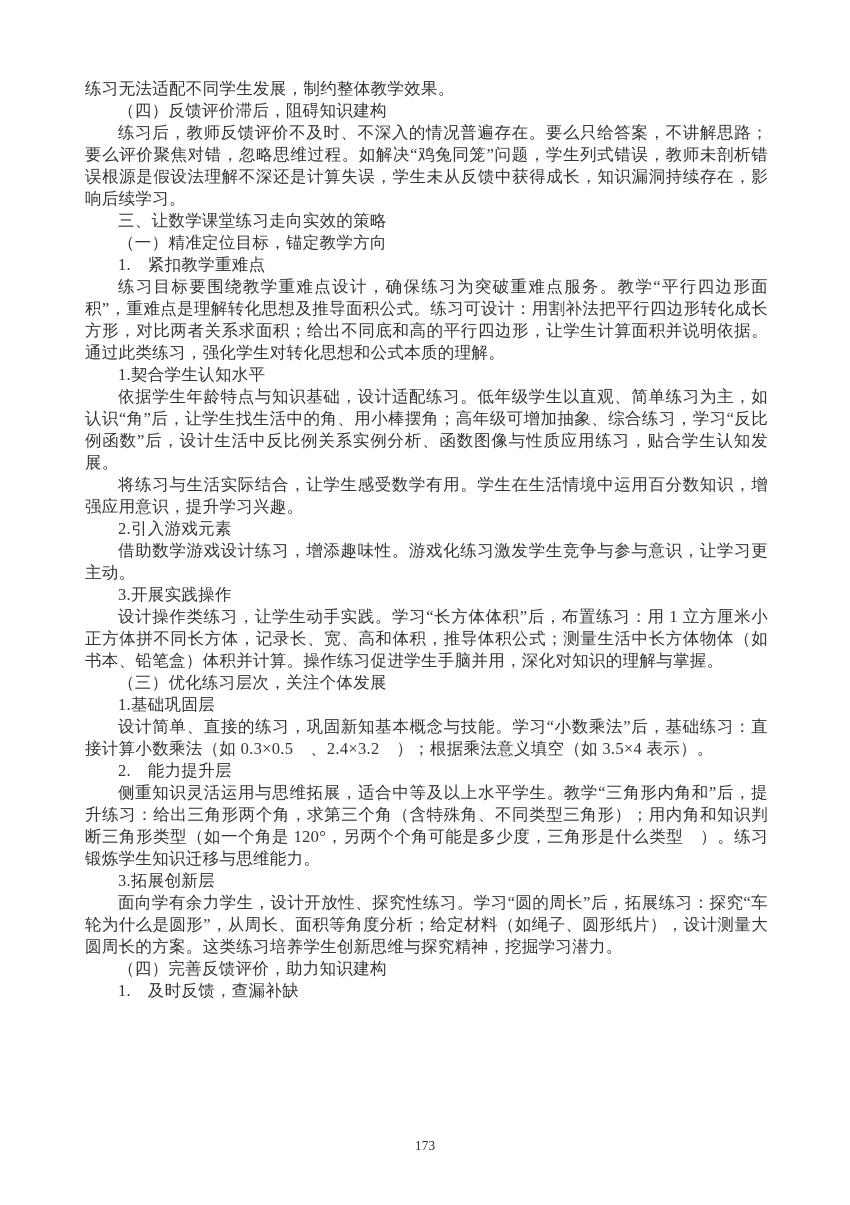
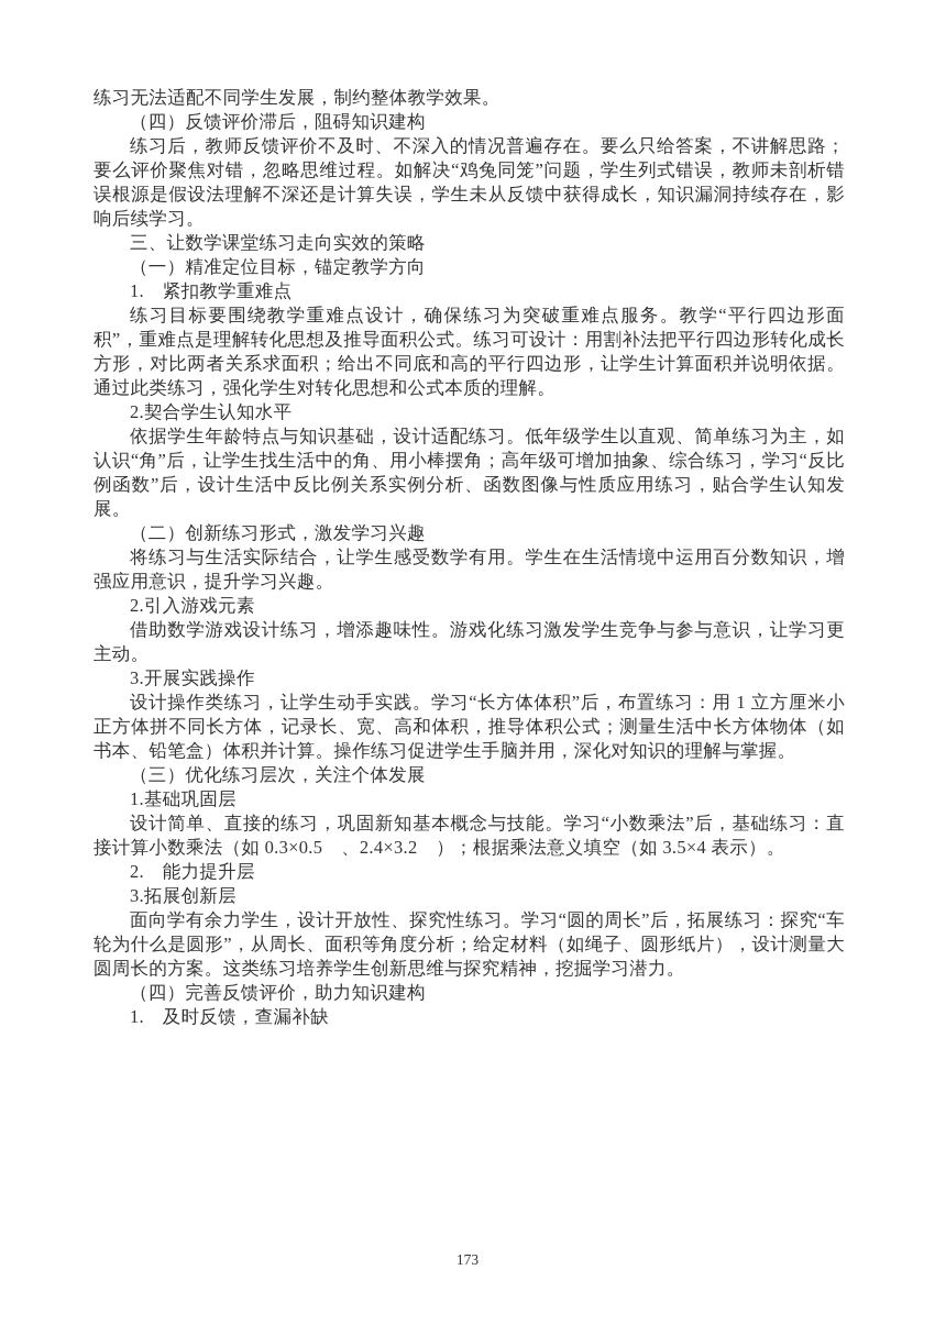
  练习无法适配不同学生发展，制约整体教学效果。
  （四）反馈评价滞后，阻碍知识建构
  练习后，教师反馈评价不及时、不深入的情况普遍存在。要么只给答案，不讲解思路；要么评价聚焦对错，忽略思维过程。如解决“鸡兔同笼”问题，学生列式错误，教师未剖析错误根源是假设法理解不深还是计算失误，学生未从反馈中获得成长，知识漏洞持续存在，影响后续学习。
  三、让数学课堂练习走向实效的策略
  （一）精准定位目标，锚定教学方向
  1. 紧扣教学重难点
  练习目标要围绕教学重难点设计，确保练习为突破重难点服务。教学“平行四边形面积”，重难点是理解转化思想及推导面积公式。练习可设计：用割补法把平行四边形转化成长方形，对比两者关系求面积；给出不同底和高的平行四边形，让学生计算面积并说明依据。通过此类练习，强化学生对转化思想和公式本质的理解。
- 1.契合学生认知水平
+ 2.契合学生认知水平
  依据学生年龄特点与知识基础，设计适配练习。低年级学生以直观、简单练习为主，如认识“角”后，让学生找生活中的角、用小棒摆角；高年级可增加抽象、综合练习，学习“反比例函数”后，设计生活中反比例关系实例分析、函数图像与性质应用练习，贴合学生认知发展。
+ （二）创新练习形式，激发学习兴趣
  将练习与生活实际结合，让学生感受数学有用。学生在生活情境中运用百分数知识，增强应用意识，提升学习兴趣。
  2.引入游戏元素
  借助数学游戏设计练习，增添趣味性。游戏化练习激发学生竞争与参与意识，让学习更主动。
  3.开展实践操作
  设计操作类练习，让学生动手实践。学习“长方体体积”后，布置练习：用 1 立方厘米小正方体拼不同长方体，记录长、宽、高和体积，推导体积公式；测量生活中长方体物体（如书本、铅笔盒）体积并计算。操作练习促进学生手脑并用，深化对知识的理解与掌握。
  （三）优化练习层次，关注个体发展
  1.基础巩固层
  设计简单、直接的练习，巩固新知基本概念与技能。学习“小数乘法”后，基础练习：直接计算小数乘法（如 0.3×0.5 、2.4×3.2 ）；根据乘法意义填空（如 3.5×4 表示）。
  2. 能力提升层
- 侧重知识灵活运用与思维拓展，适合中等及以上水平学生。教学“三角形内角和”后，提升练习：给出三角形两个角，求第三个角（含特殊角、不同类型三角形）；用内角和知识判断三角形类型（如一个角是 120°，另两个个角可能是多少度，三角形是什么类型 ）。练习锻炼学生知识迁移与思维能力。
  3.拓展创新层
  面向学有余力学生，设计开放性、探究性练习。学习“圆的周长”后，拓展练习：探究“车轮为什么是圆形”，从周长、面积等角度分析；给定材料（如绳子、圆形纸片），设计测量大圆周长的方案。这类练习培养学生创新思维与探究精神，挖掘学习潜力。
  （四）完善反馈评价，助力知识建构
  1. 及时反馈，查漏补缺
  173
